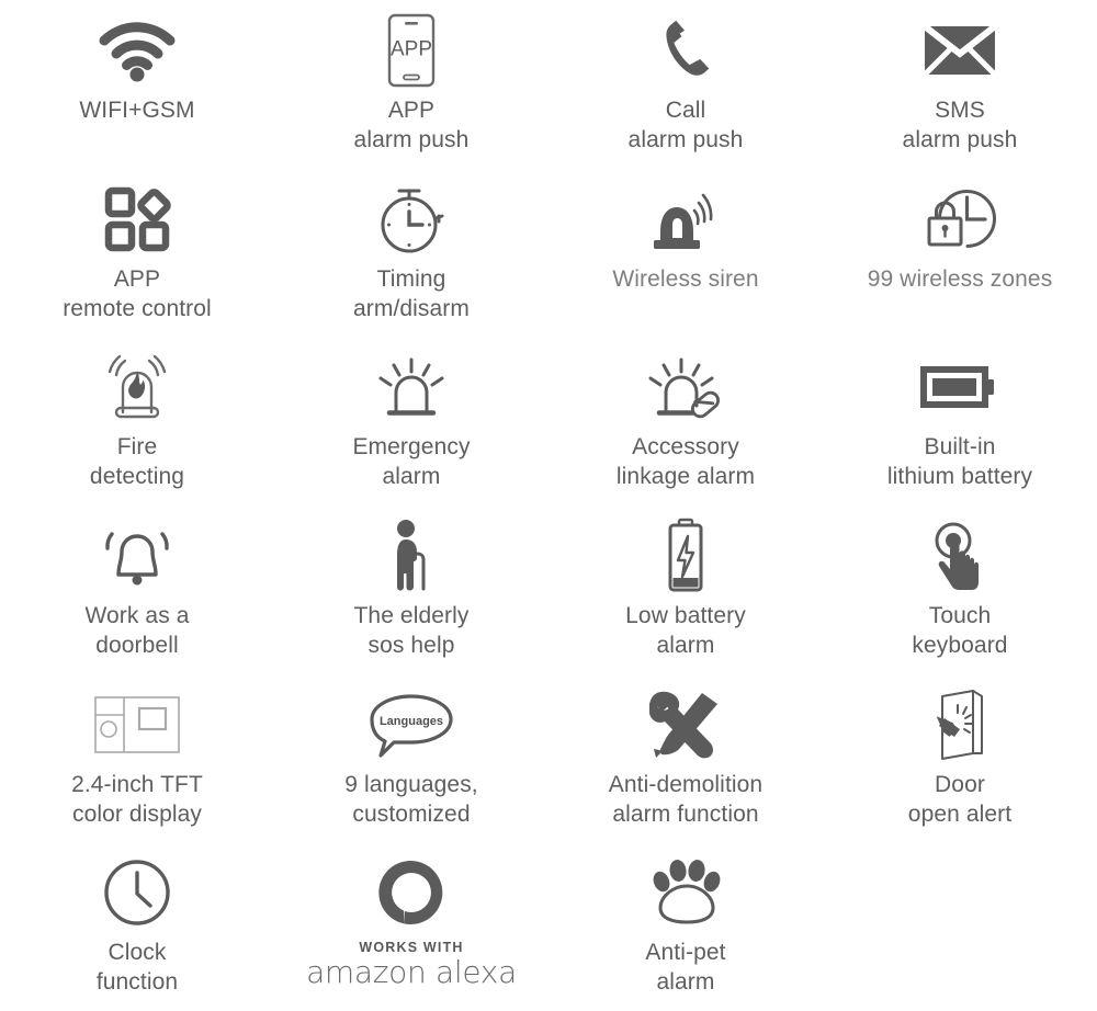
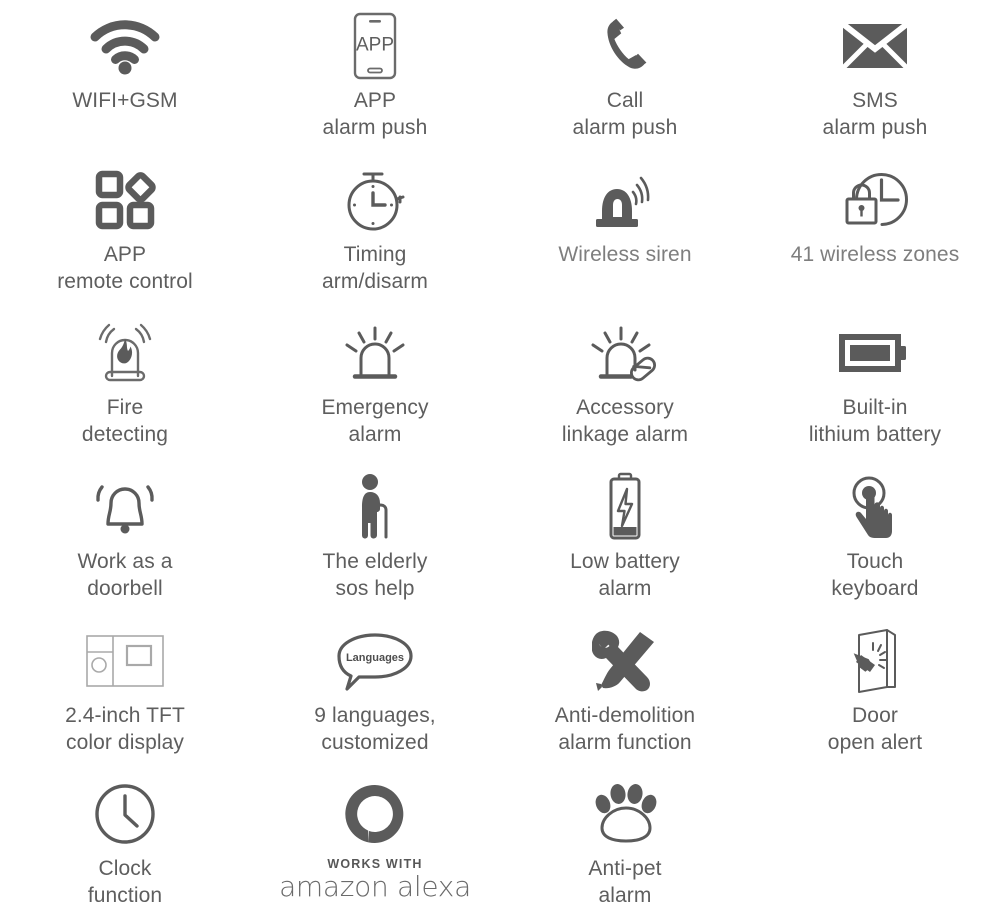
  WIFI+GSM
  APP
  APP
  alarm push
  Call
  alarm push
  SMS
  alarm push
  APP
  remote control
  Timing
  arm/disarm
  Wireless siren
- 99 wireless zones
+ 41 wireless zones
  Fire
  detecting
  Emergency
  alarm
  Accessory
  linkage alarm
  Built-in
  lithium battery
  Work as a
  doorbell
  The elderly
  sos help
  Low battery
  alarm
  Touch
  keyboard
  2.4-inch TFT
  color display
  Languages
  9 languages,
  customized
  Anti-demolition
  alarm function
  Door
  open alert
  Clock
  function
  WORKS WITH
  amazon alexa
  Anti-pet
  alarm
